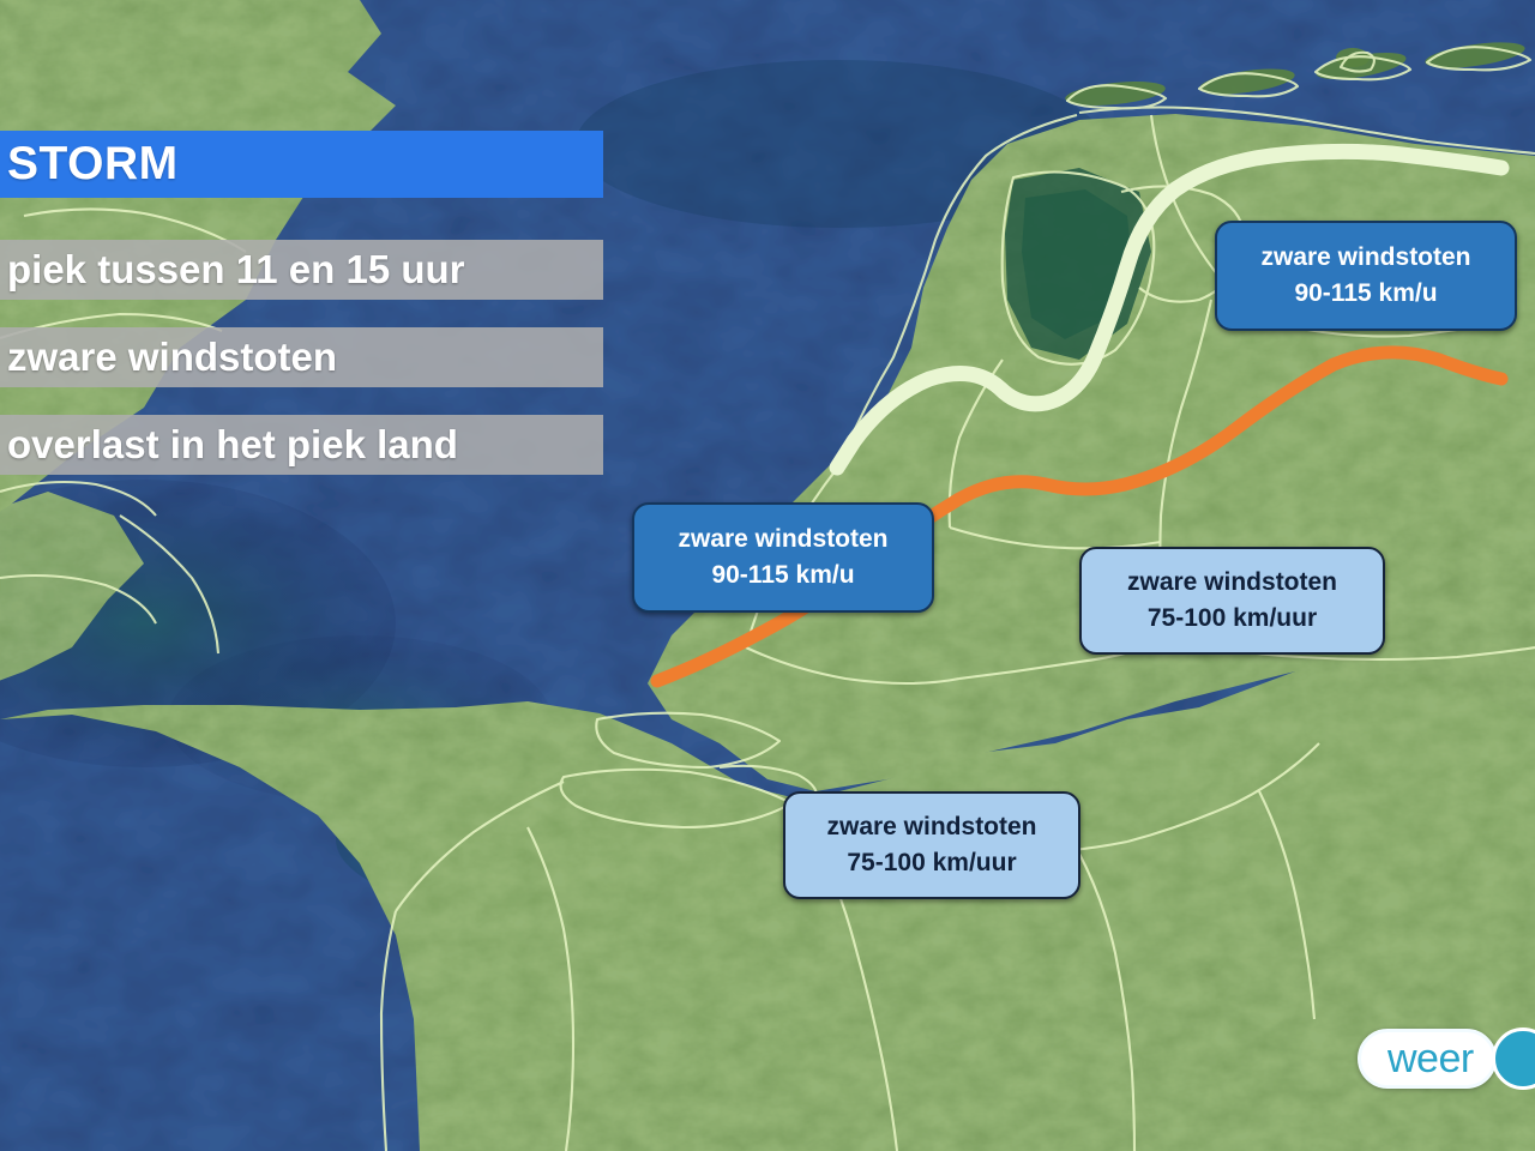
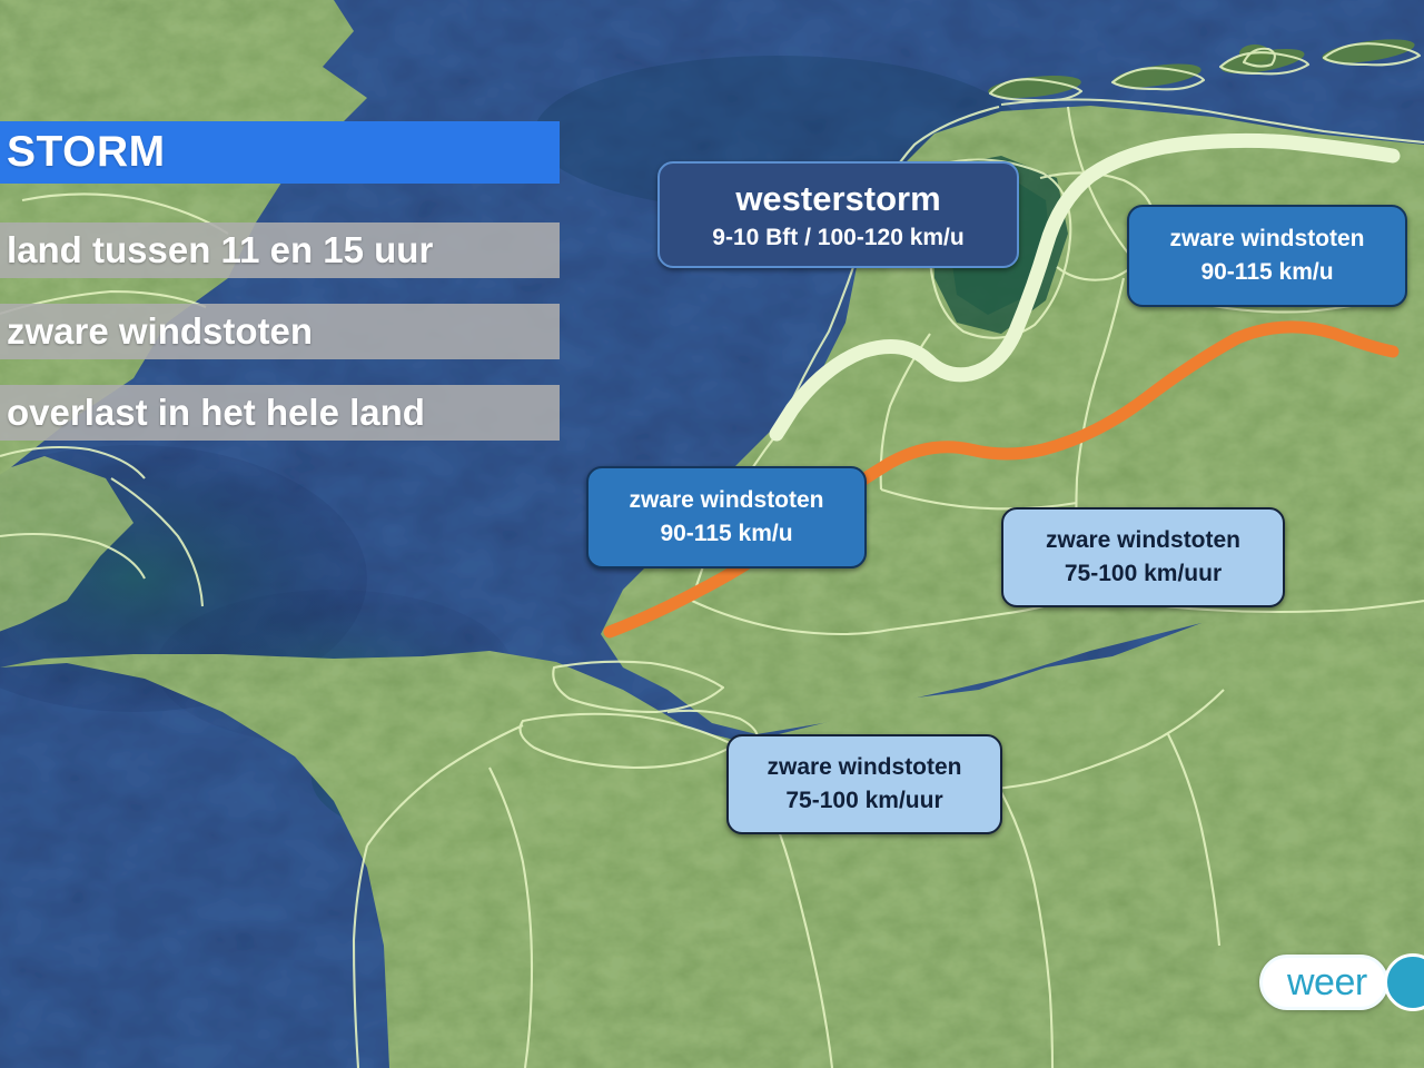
  STORM
- piek tussen 11 en 15 uur
+ land tussen 11 en 15 uur
  zware windstoten
- overlast in het piek land
+ overlast in het hele land
+ westerstorm
+ 9-10 Bft / 100-120 km/u
  zware windstoten
  90-115 km/u
  zware windstoten
  90-115 km/u
  zware windstoten
  75-100 km/uur
  zware windstoten
  75-100 km/uur
  weer
